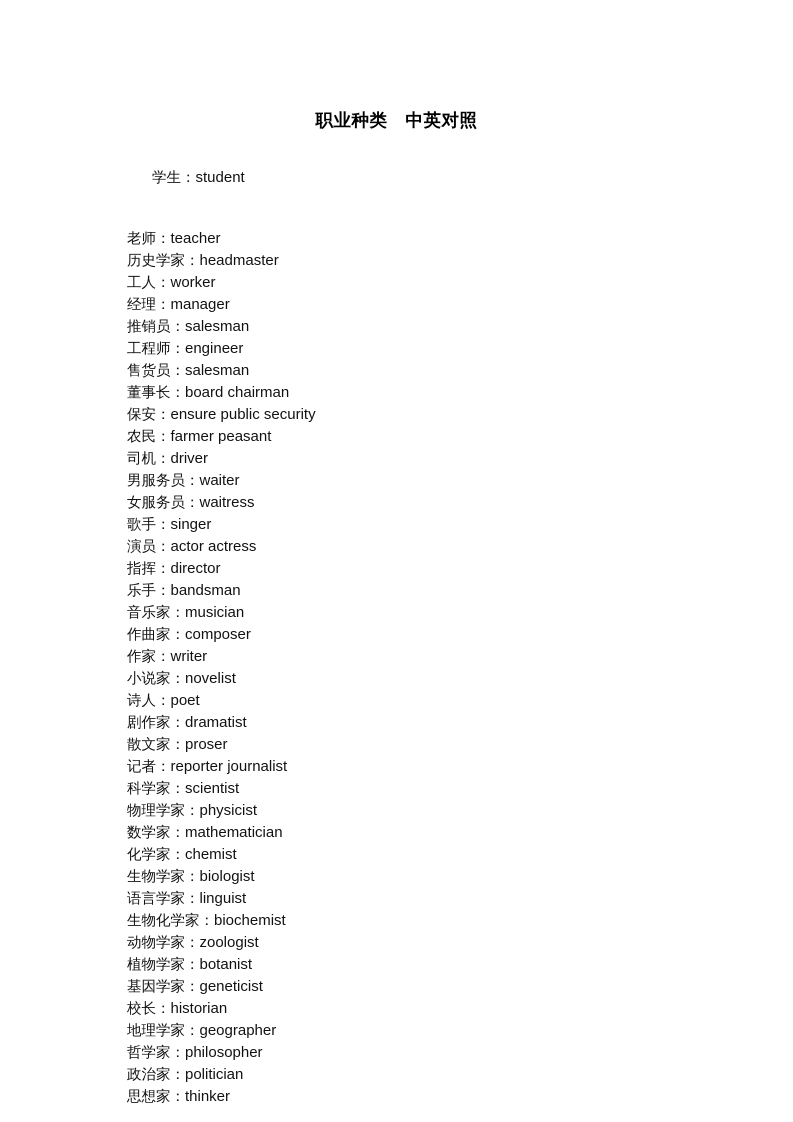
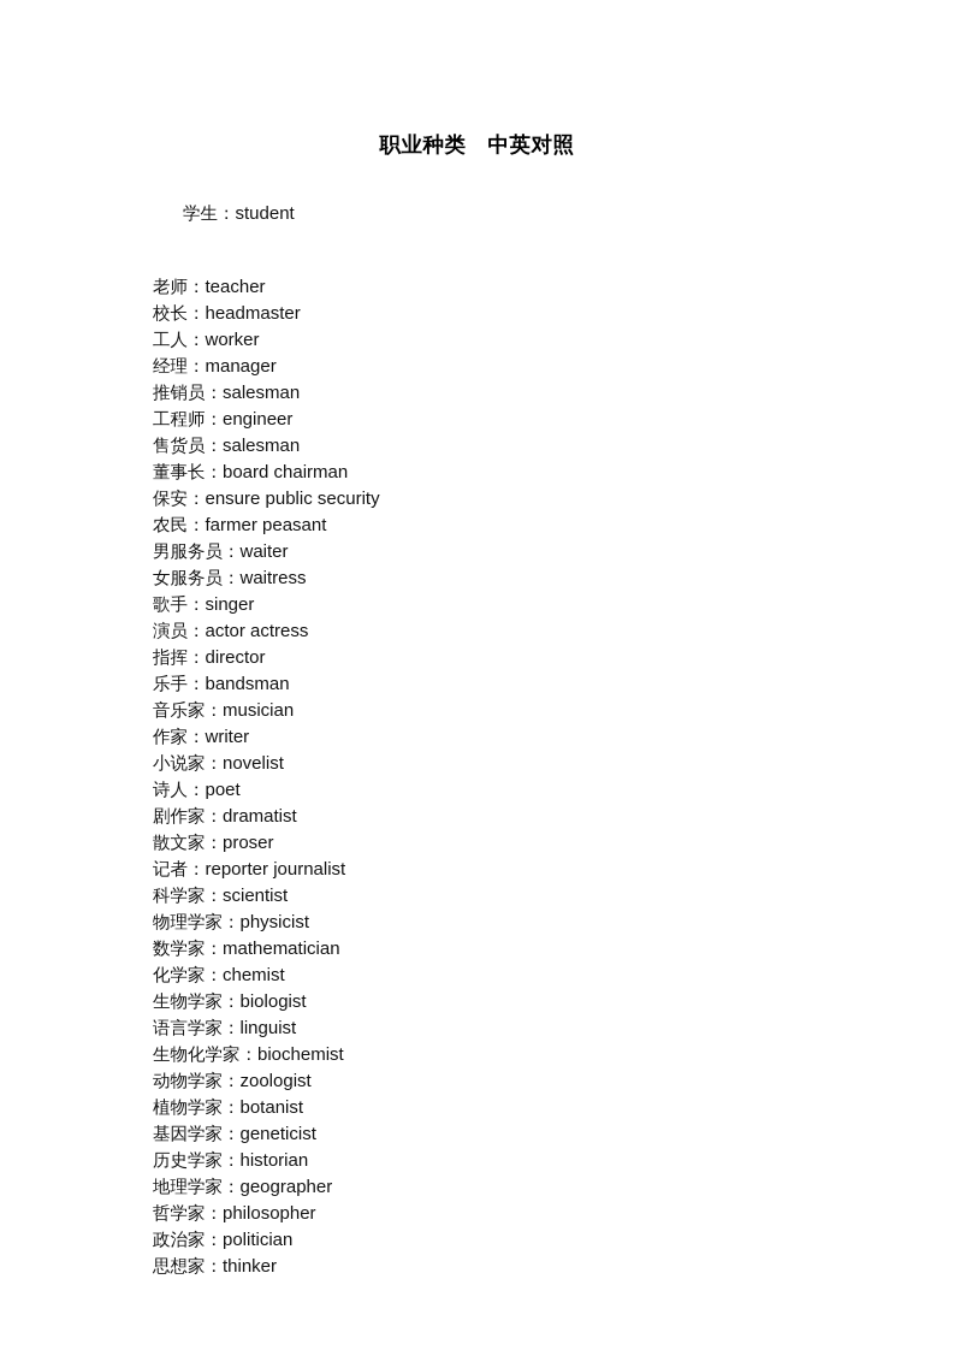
  职业种类 中英对照
  学生：student
  老师：teacher
- 历史学家：headmaster
+ 校长：headmaster
  工人：worker
  经理：manager
  推销员：salesman
  工程师：engineer
  售货员：salesman
  董事长：board chairman
  保安：ensure public security
  农民：farmer peasant
- 司机：driver
  男服务员：waiter
  女服务员：waitress
  歌手：singer
  演员：actor actress
  指挥：director
  乐手：bandsman
  音乐家：musician
- 作曲家：composer
  作家：writer
  小说家：novelist
  诗人：poet
  剧作家：dramatist
  散文家：proser
  记者：reporter journalist
  科学家：scientist
  物理学家：physicist
  数学家：mathematician
  化学家：chemist
  生物学家：biologist
  语言学家：linguist
  生物化学家：biochemist
  动物学家：zoologist
  植物学家：botanist
  基因学家：geneticist
- 校长：historian
+ 历史学家：historian
  地理学家：geographer
  哲学家：philosopher
  政治家：politician
  思想家：thinker
